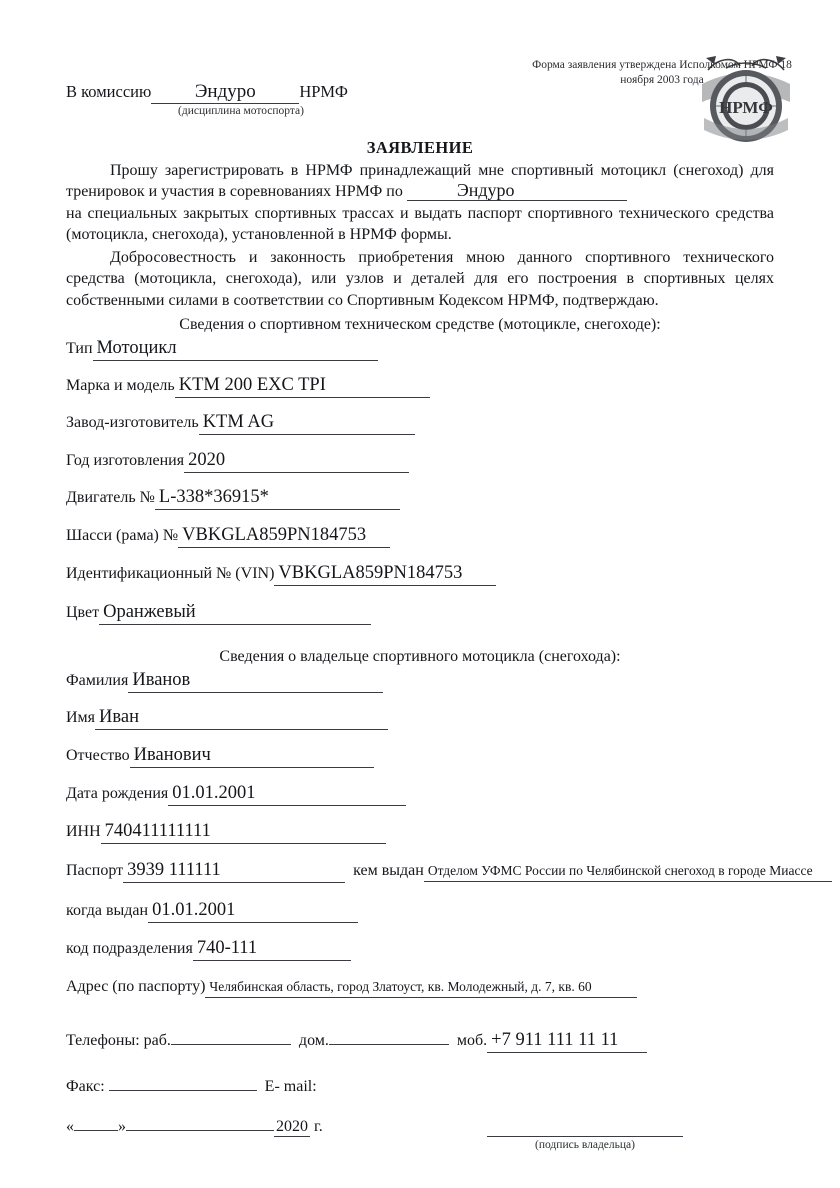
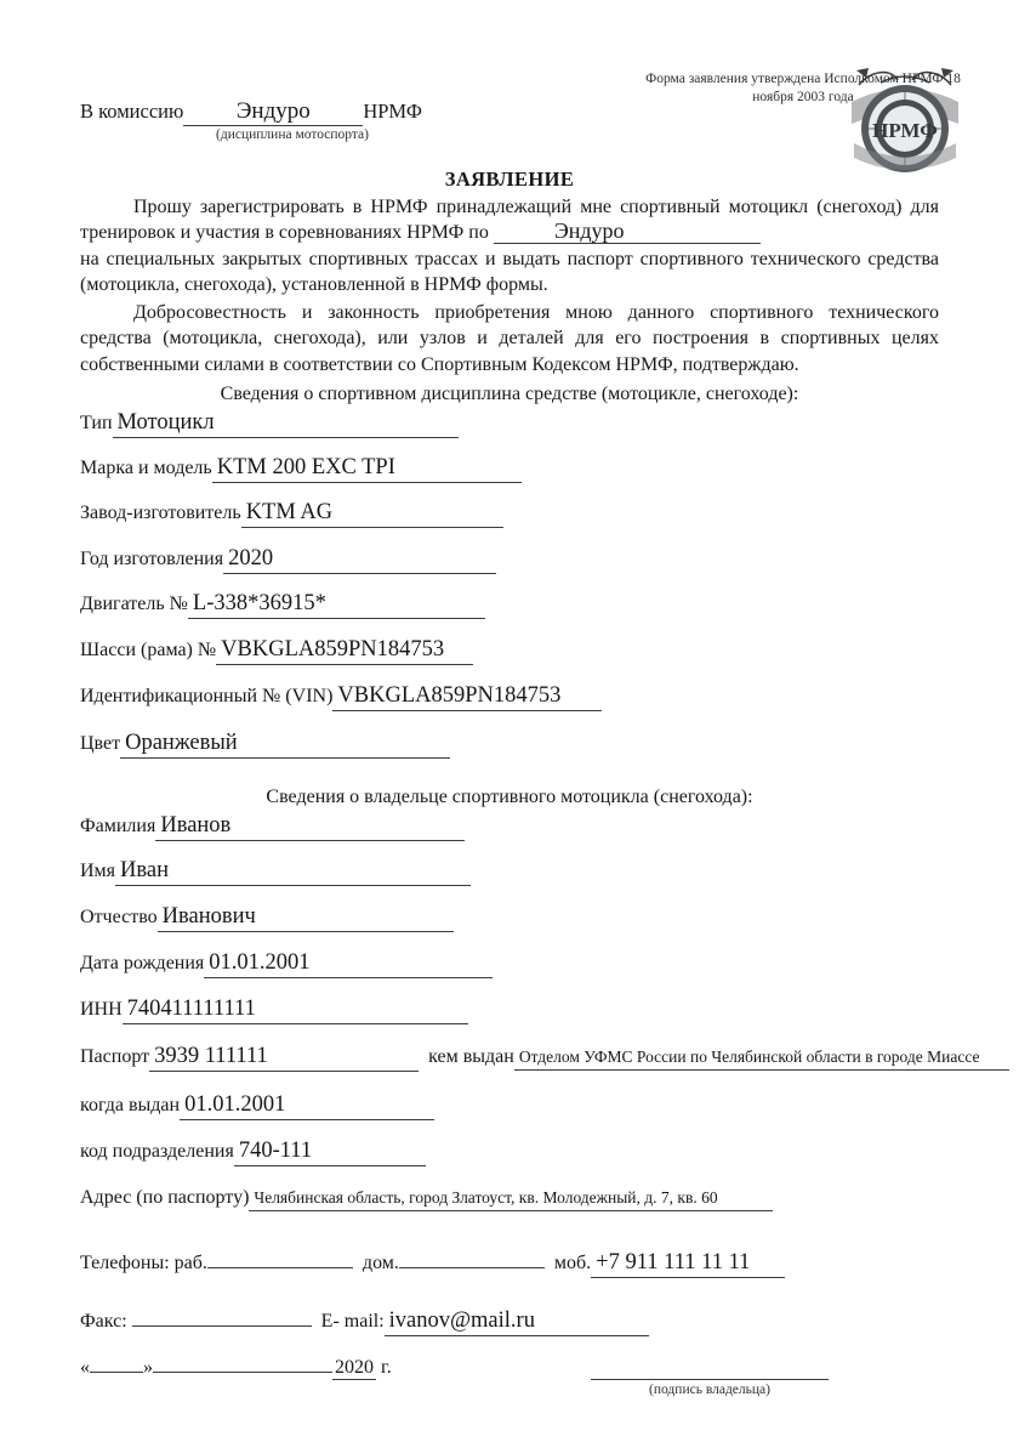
  Форма заявления утверждена Исполкомом НРМФ 18 ноября 2003 года
  НРМФ
  В комиссию
  Эндуро
  НРМФ
  (дисциплина мотоспорта)
  ЗАЯВЛЕНИЕ
  Прошу зарегистрировать в НРМФ принадлежащий мне спортивный мотоцикл (снегоход) для тренировок и участия в соревнованиях НРМФ по Эндуро
  на специальных закрытых спортивных трассах и выдать паспорт спортивного технического средства (мотоцикла, снегохода), установленной в НРМФ формы.
  Добросовестность и законность приобретения мною данного спортивного технического средства (мотоцикла, снегохода), или узлов и деталей для его построения в спортивных целях собственными силами в соответствии со Спортивным Кодексом НРМФ, подтверждаю.
- Сведения о спортивном техническом средстве (мотоцикле, снегоходе):
+ Сведения о спортивном дисциплина средстве (мотоцикле, снегоходе):
  Тип
  Мотоцикл
  Марка и модель
  KTM 200 EXC TPI
  Завод-изготовитель
  KTM AG
  Год изготовления
  2020
  Двигатель №
  L-338*36915*
  Шасси (рама) №
  VBKGLA859PN184753
  Идентификационный № (VIN)
  VBKGLA859PN184753
  Цвет
  Оранжевый
  Сведения о владельце спортивного мотоцикла (снегохода):
  Фамилия
  Иванов
  Имя
  Иван
  Отчество
  Иванович
  Дата рождения
  01.01.2001
  ИНН
  740411111111
  Паспорт
  3939 111111
  кем выдан
- Отделом УФМС России по Челябинской снегоход в городе Миассе
+ Отделом УФМС России по Челябинской области в городе Миассе
  когда выдан
  01.01.2001
  код подразделения
  740-111
  Адрес (по паспорту)
  Челябинская область, город Златоуст, кв. Молодежный, д. 7, кв. 60
  Телефоны:
  раб.
  дом.
  моб.
  +7 911 111 11 11
  Факс:
  E- mail:
+ ivanov@mail.ru
  «
  »
  2020
  г.
  (подпись владельца)
